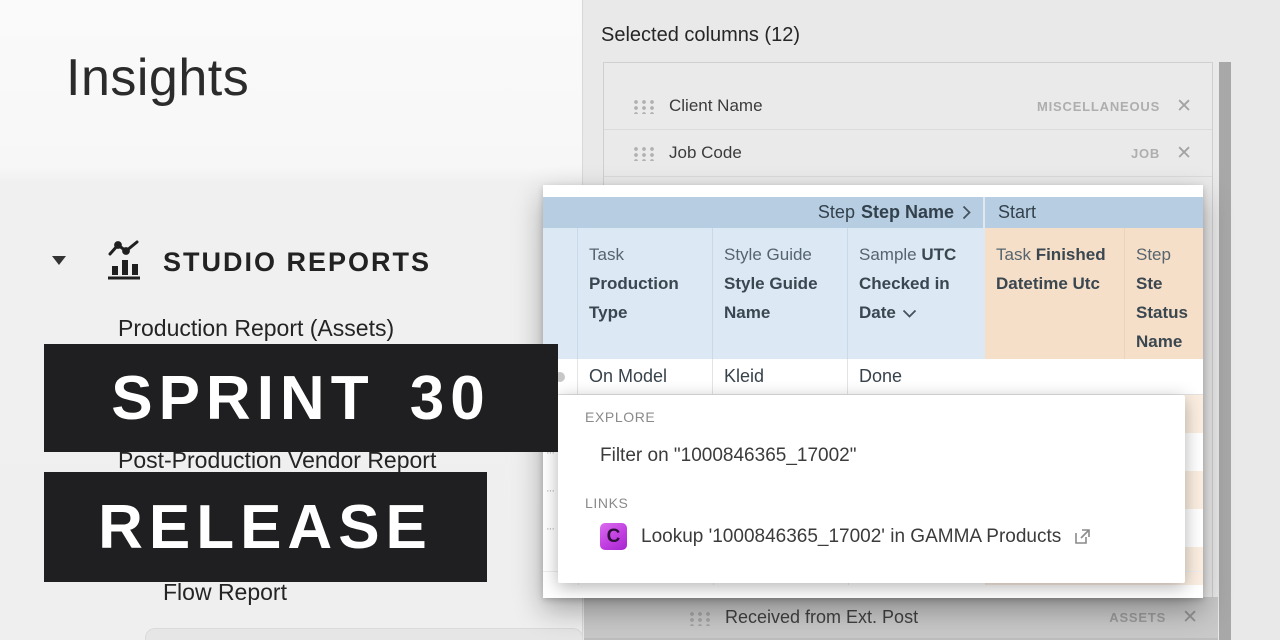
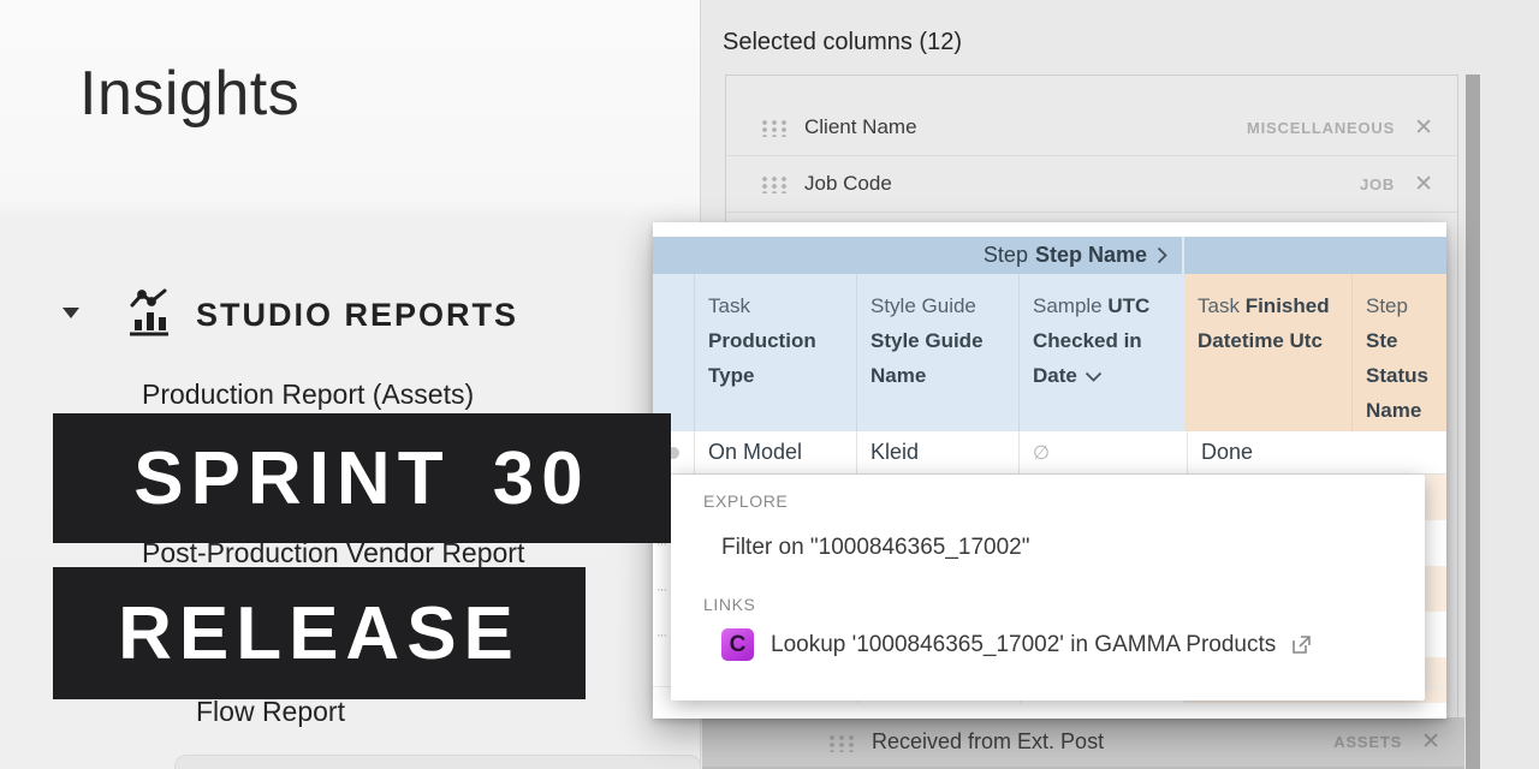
  Insights
  STUDIO REPORTS
  Production Report (Assets)
  Post-Production Vendor Report
  Flow Report
  SPRINT 30
  RELEASE
  Selected columns (12)
  Client Name
  MISCELLANEOUS
  Job Code
  JOB
  Received from Ext. Post
  ASSETS
  Step
  Step Name
- Start
  Task Production Type
  Style Guide Style Guide Name
  Sample UTC Checked in Date
  Task Finished Datetime Utc
  Step Ste Status Name
  On Model
  Kleid
+ ∅
  Done
  ···
  ···
  ···
  EXPLORE
  Filter on "1000846365_17002"
  LINKS
  C
  Lookup '1000846365_17002' in GAMMA Products
